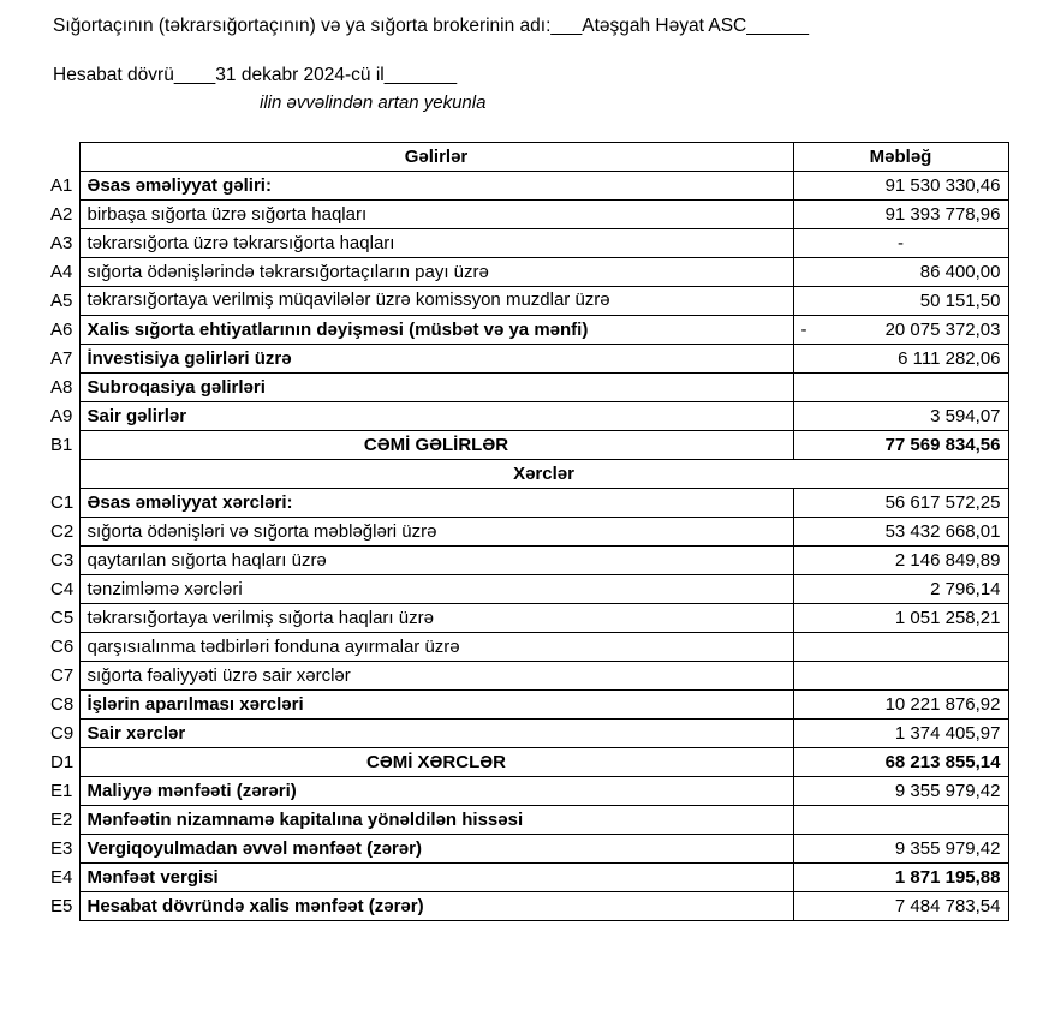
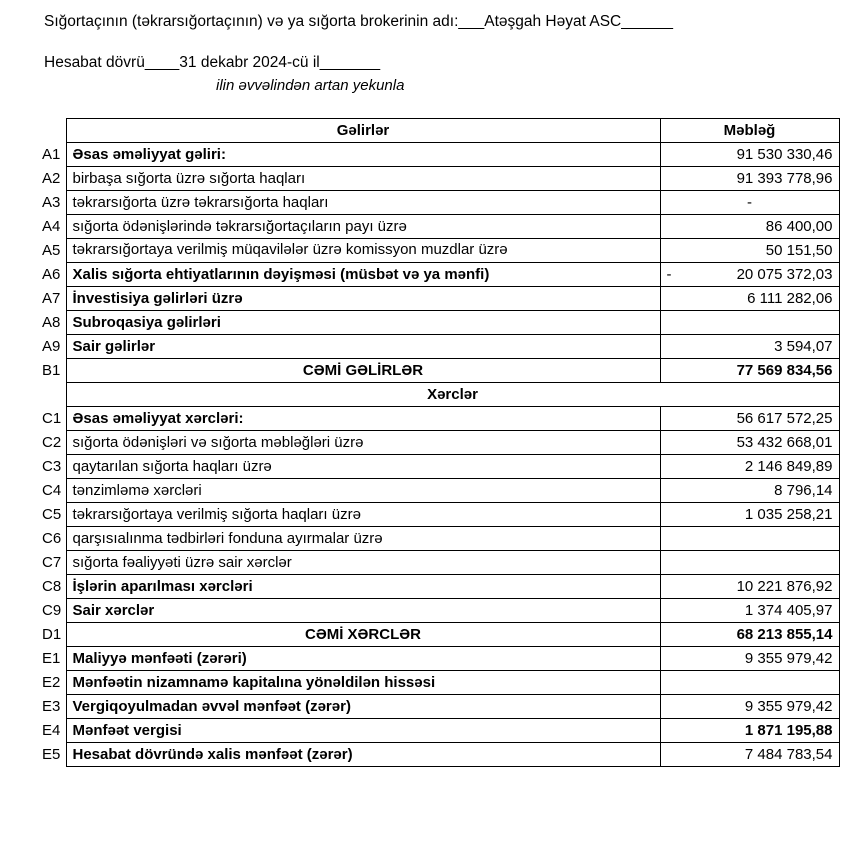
  Sığortaçının (təkrarsığortaçının) və ya sığorta brokerinin adı:___Atəşgah Həyat ASC______
  Hesabat dövrü____31 dekabr 2024-cü il_______
  ilin əvvəlindən artan yekunla
  	Gəlirlər	Məbləğ
  A1	Əsas əməliyyat gəliri:	91 530 330,46
  A2	birbaşa sığorta üzrə sığorta haqları	91 393 778,96
  A3	təkrarsığorta üzrə təkrarsığorta haqları	-
  A4	sığorta ödənişlərində təkrarsığortaçıların payı üzrə	86 400,00
  A5	təkrarsığortaya verilmiş müqavilələr üzrə komissyon muzdlar üzrə	50 151,50
  A6	Xalis sığorta ehtiyatlarının dəyişməsi (müsbət və ya mənfi)	- 20 075 372,03
  A7	İnvestisiya gəlirləri üzrə	6 111 282,06
  A8	Subroqasiya gəlirləri
  A9	Sair gəlirlər	3 594,07
  B1	CƏMİ GƏLİRLƏR	77 569 834,56
  	Xərclər
  C1	Əsas əməliyyat xərcləri:	56 617 572,25
  C2	sığorta ödənişləri və sığorta məbləğləri üzrə	53 432 668,01
  C3	qaytarılan sığorta haqları üzrə	2 146 849,89
- C4	tənzimləmə xərcləri	2 796,14
+ C4	tənzimləmə xərcləri	8 796,14
- C5	təkrarsığortaya verilmiş sığorta haqları üzrə	1 051 258,21
+ C5	təkrarsığortaya verilmiş sığorta haqları üzrə	1 035 258,21
  C6	qarşısıalınma tədbirləri fonduna ayırmalar üzrə
  C7	sığorta fəaliyyəti üzrə sair xərclər
  C8	İşlərin aparılması xərcləri	10 221 876,92
  C9	Sair xərclər	1 374 405,97
  D1	CƏMİ XƏRCLƏR	68 213 855,14
  E1	Maliyyə mənfəəti (zərəri)	9 355 979,42
  E2	Mənfəətin nizamnamə kapitalına yönəldilən hissəsi
  E3	Vergiqoyulmadan əvvəl mənfəət (zərər)	9 355 979,42
  E4	Mənfəət vergisi	1 871 195,88
  E5	Hesabat dövründə xalis mənfəət (zərər)	7 484 783,54
